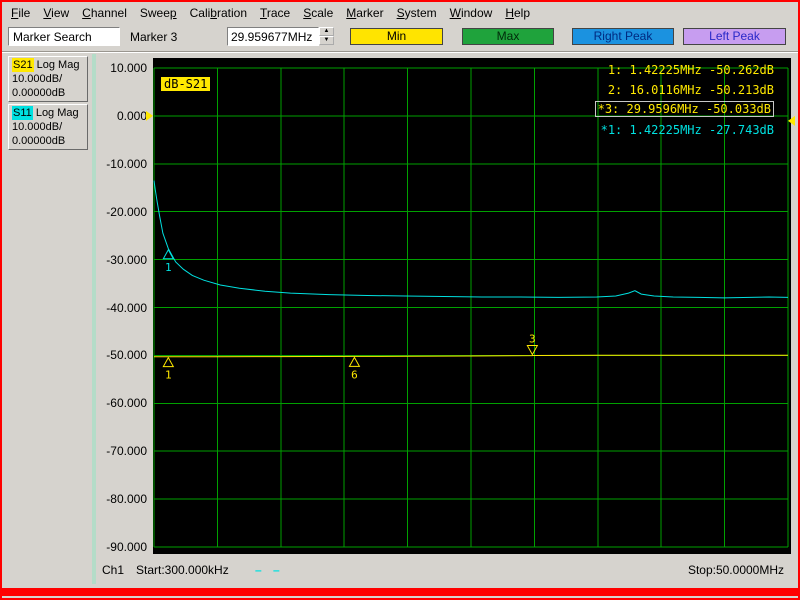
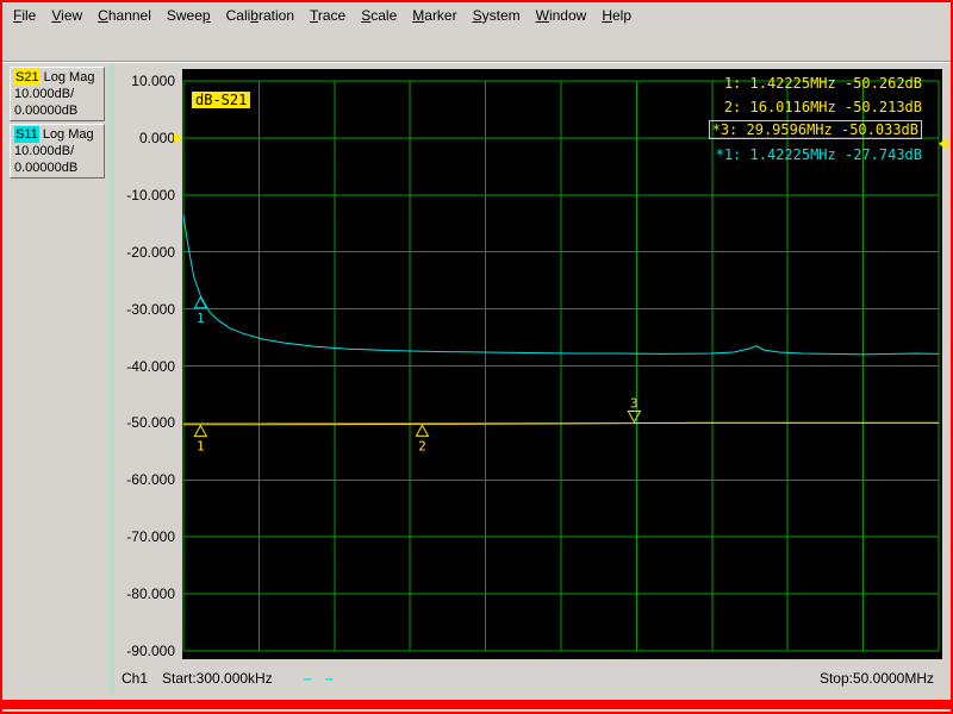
  File
  View
  Channel
  Sweep
  Calibration
  Trace
  Scale
  Marker
  System
  Window
  Help
- Marker Search
- Marker 3
- 29.959677MHz
- Min
- Max
- Right Peak
- Left Peak
  S21 Log Mag
  10.000dB/
  0.00000dB
  S11 Log Mag
  10.000dB/
  0.00000dB
  10.000
  0.000
  -10.000
  -20.000
  -30.000
  -40.000
  -50.000
  -60.000
  -70.000
  -80.000
  -90.000
  1
- 6
+ 2
  3
  1
  dB-S21
  1: 1.42225MHz -50.262dB
  2: 16.0116MHz -50.213dB
  *3: 29.9596MHz -50.033dB
  *1: 1.42225MHz -27.743dB
  Ch1
  Start:300.000kHz
  – –
  Stop:50.0000MHz
